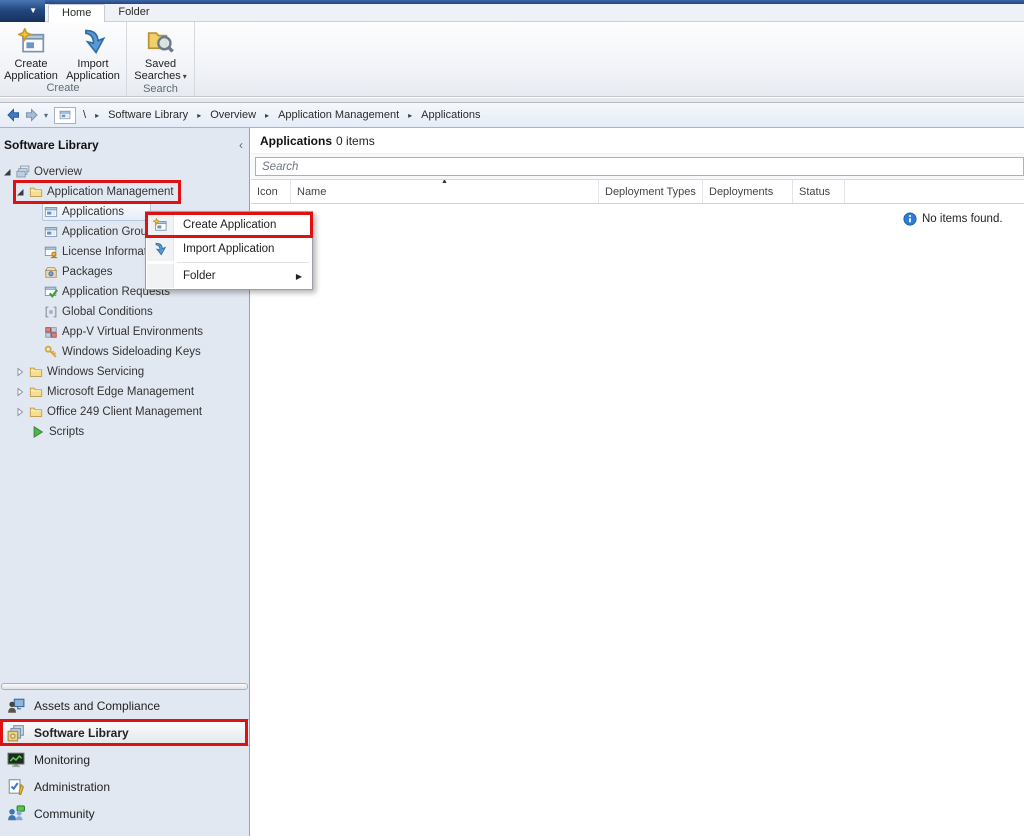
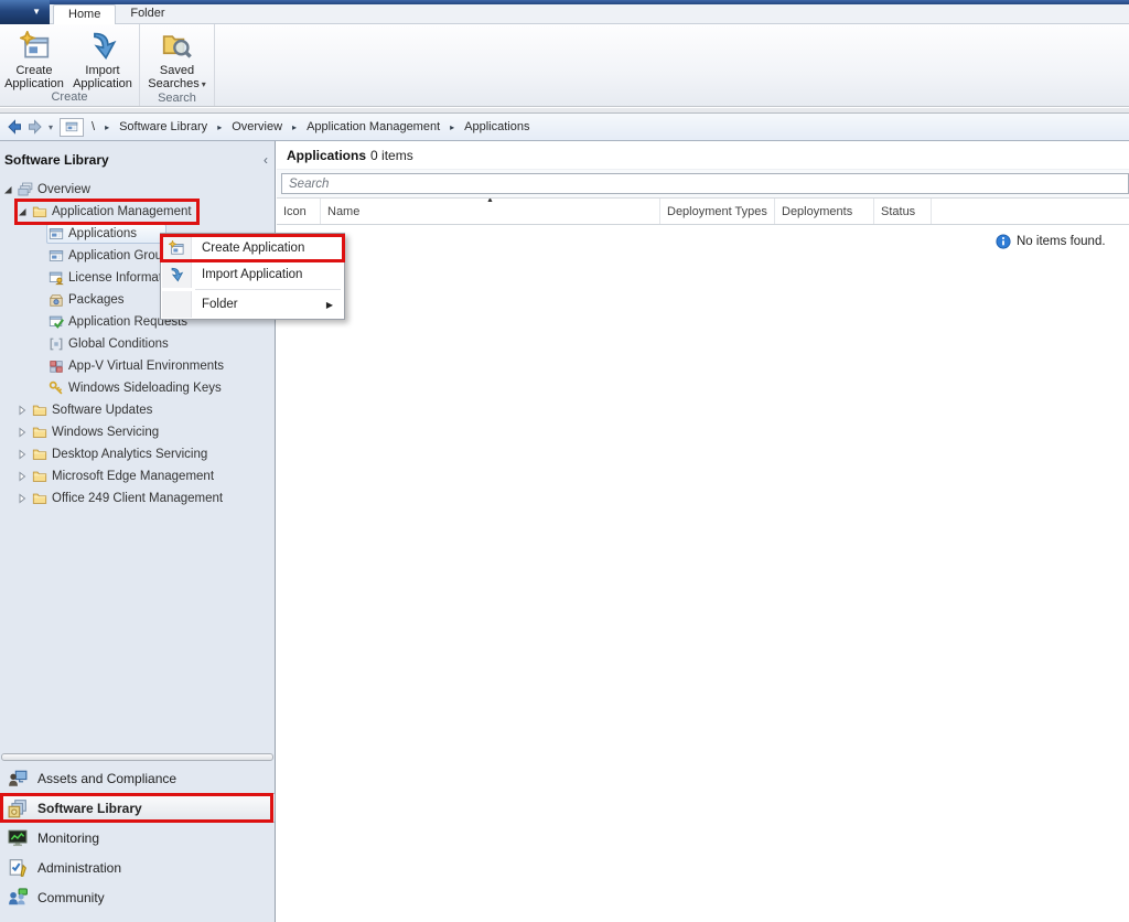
  ▼
  Home
  Folder
  Create
  Application
  Import
  Application
  Create
  Saved
  Searches ▾
  Search
  ▾
  \
  ▸
  Software Library
  ▸
  Overview
  ▸
  Application Management
  ▸
  Applications
  Software Library
  ‹
  Overview
  Application Management
  Applications
  Application Grou
  Packages
  Application Requests
  Global Conditions
  App-V Virtual Environments
  Windows Sideloading Keys
+ Software Updates
  Windows Servicing
+ Desktop Analytics Servicing
  Microsoft Edge Management
  Office 249 Client Management
- Scripts
  Assets and Compliance
  Software Library
  Monitoring
  Administration
  Community
  Applications
  0 items
  Search
  Icon
  Name
  Deployment Types
  Deployments
  Status
  No items found.
  Create Application
  Import Application
  Folder
  ▶
